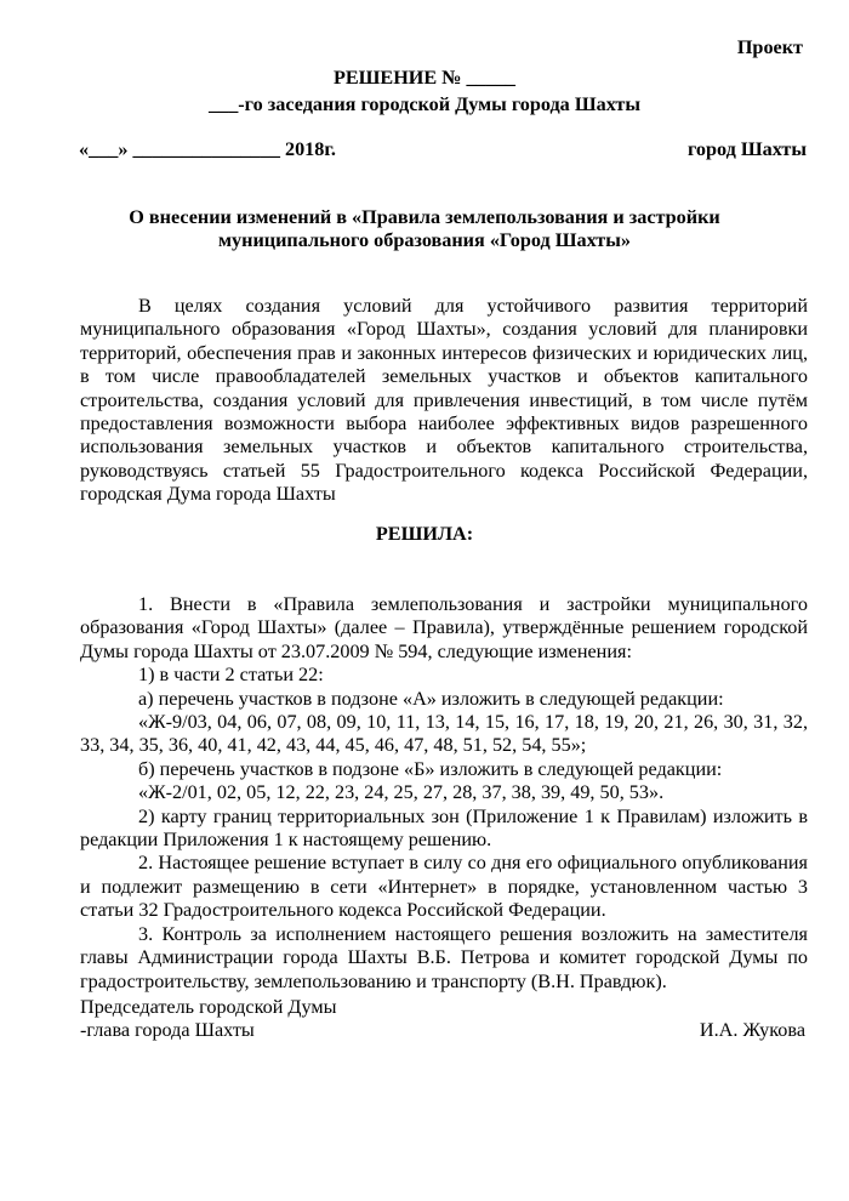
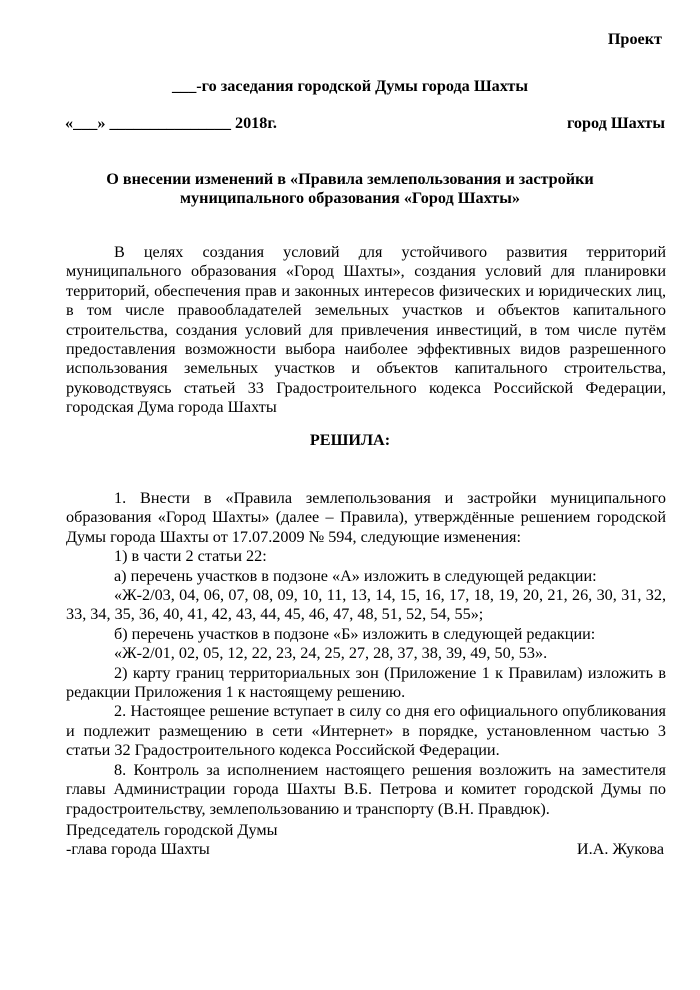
  Проект
- РЕШЕНИЕ № _____
  ___-го заседания городской Думы города Шахты
  «___» _______________ 2018г.
  город Шахты
  О внесении изменений в «Правила землепользования и застройки
  муниципального образования «Город Шахты»
- В целях создания условий для устойчивого развития территорий муниципального образования «Город Шахты», создания условий для планировки территорий, обеспечения прав и законных интересов физических и юридических лиц, в том числе правообладателей земельных участков и объектов капитального строительства, создания условий для привлечения инвестиций, в том числе путём предоставления возможности выбора наиболее эффективных видов разрешенного использования земельных участков и объектов капитального строительства, руководствуясь статьей 55 Градостроительного кодекса Российской Федерации, городская Дума города Шахты
+ В целях создания условий для устойчивого развития территорий муниципального образования «Город Шахты», создания условий для планировки территорий, обеспечения прав и законных интересов физических и юридических лиц, в том числе правообладателей земельных участков и объектов капитального строительства, создания условий для привлечения инвестиций, в том числе путём предоставления возможности выбора наиболее эффективных видов разрешенного использования земельных участков и объектов капитального строительства, руководствуясь статьей 33 Градостроительного кодекса Российской Федерации, городская Дума города Шахты
  РЕШИЛА:
- 1. Внести в «Правила землепользования и застройки муниципального образования «Город Шахты» (далее – Правила), утверждённые решением городской Думы города Шахты от 23.07.2009 № 594, следующие изменения:
+ 1. Внести в «Правила землепользования и застройки муниципального образования «Город Шахты» (далее – Правила), утверждённые решением городской Думы города Шахты от 17.07.2009 № 594, следующие изменения:
  1) в части 2 статьи 22:
  а) перечень участков в подзоне «А» изложить в следующей редакции:
- «Ж-9/03, 04, 06, 07, 08, 09, 10, 11, 13, 14, 15, 16, 17, 18, 19, 20, 21, 26, 30, 31, 32, 33, 34, 35, 36, 40, 41, 42, 43, 44, 45, 46, 47, 48, 51, 52, 54, 55»;
+ «Ж-2/03, 04, 06, 07, 08, 09, 10, 11, 13, 14, 15, 16, 17, 18, 19, 20, 21, 26, 30, 31, 32, 33, 34, 35, 36, 40, 41, 42, 43, 44, 45, 46, 47, 48, 51, 52, 54, 55»;
  б) перечень участков в подзоне «Б» изложить в следующей редакции:
  «Ж-2/01, 02, 05, 12, 22, 23, 24, 25, 27, 28, 37, 38, 39, 49, 50, 53».
  2) карту границ территориальных зон (Приложение 1 к Правилам) изложить в редакции Приложения 1 к настоящему решению.
  2. Настоящее решение вступает в силу со дня его официального опубликования и подлежит размещению в сети «Интернет» в порядке, установленном частью 3 статьи 32 Градостроительного кодекса Российской Федерации.
- 3. Контроль за исполнением настоящего решения возложить на заместителя главы Администрации города Шахты В.Б. Петрова и комитет городской Думы по градостроительству, землепользованию и транспорту (В.Н. Правдюк).
+ 8. Контроль за исполнением настоящего решения возложить на заместителя главы Администрации города Шахты В.Б. Петрова и комитет городской Думы по градостроительству, землепользованию и транспорту (В.Н. Правдюк).
  Председатель городской Думы
  -глава города Шахты
  И.А. Жукова
